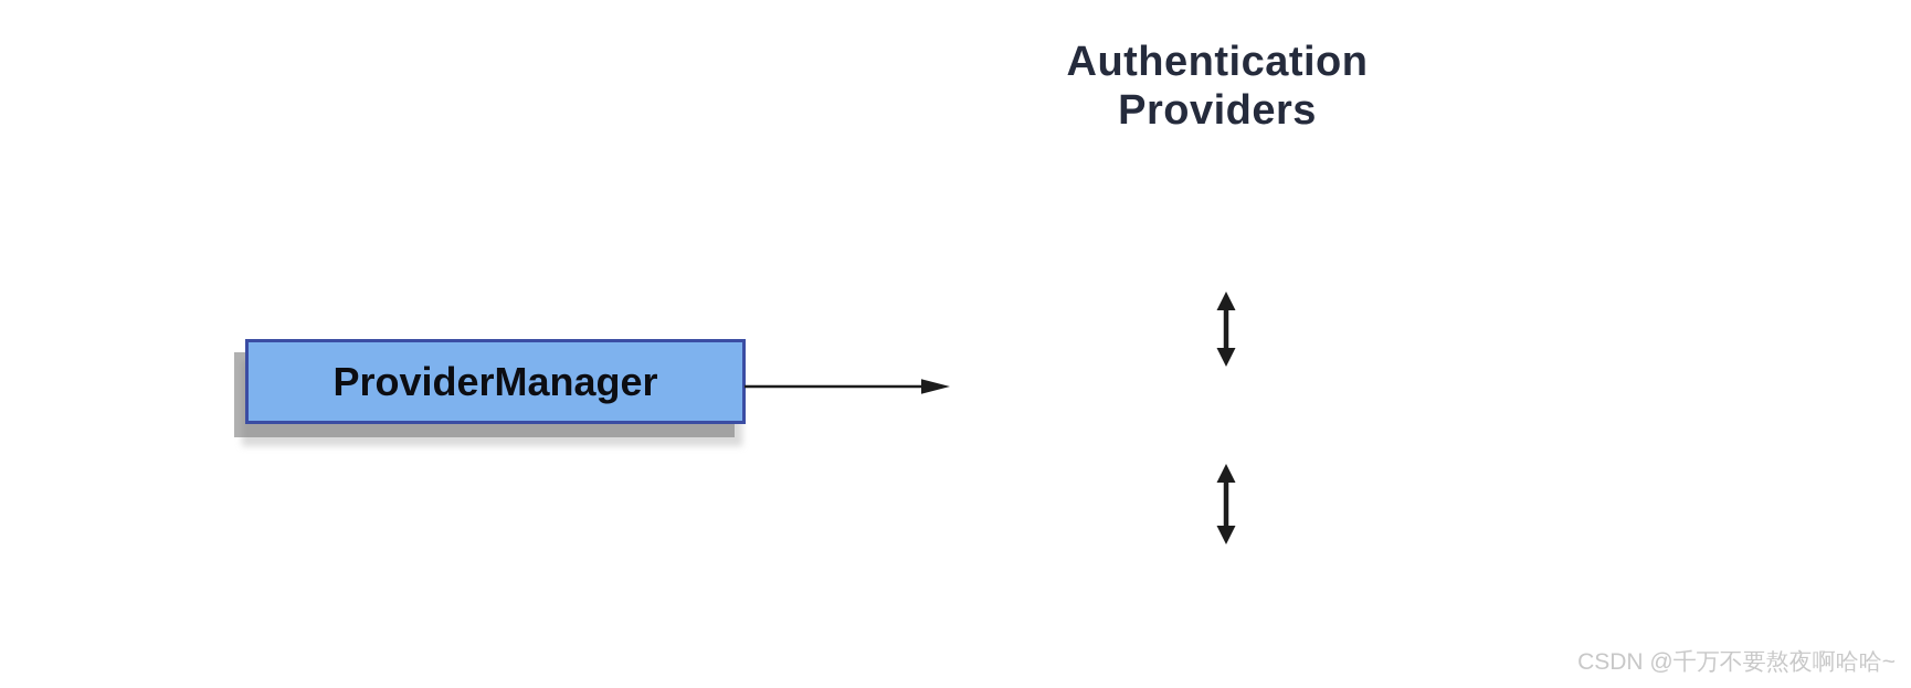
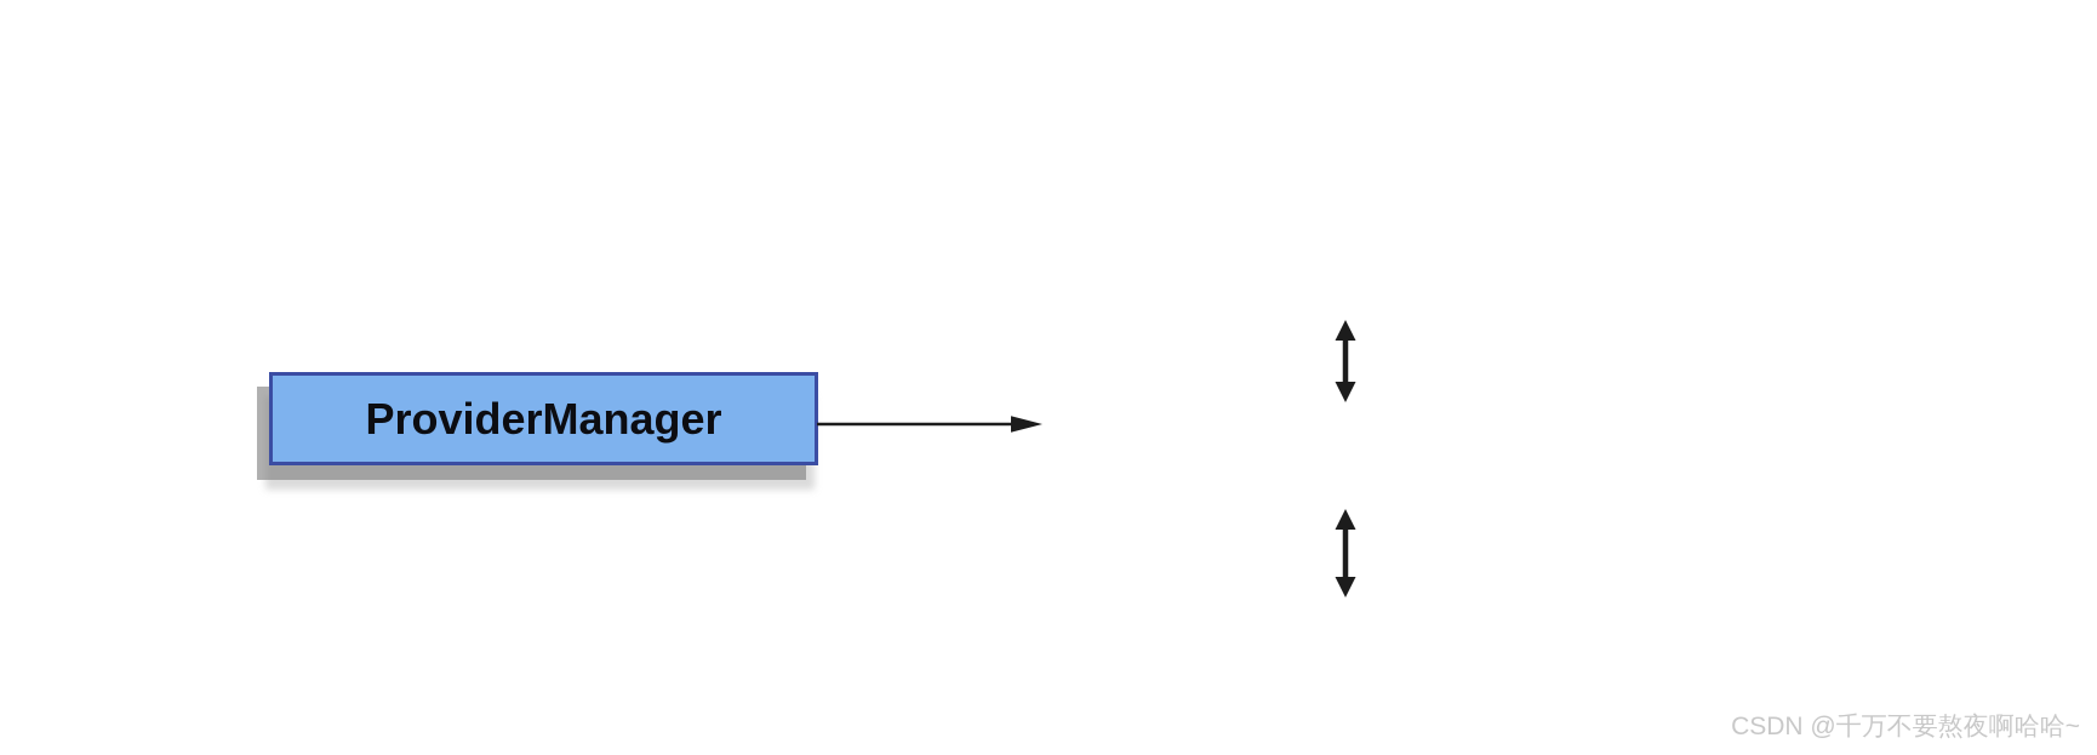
- Authentication
- Providers
  ProviderManager
  CSDN @千万不要熬夜啊哈哈~
